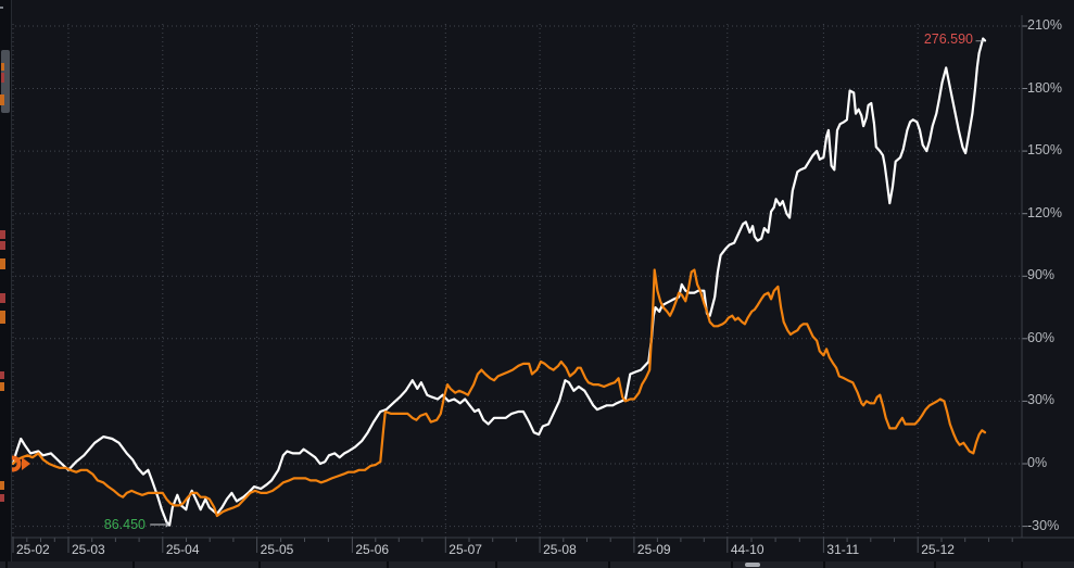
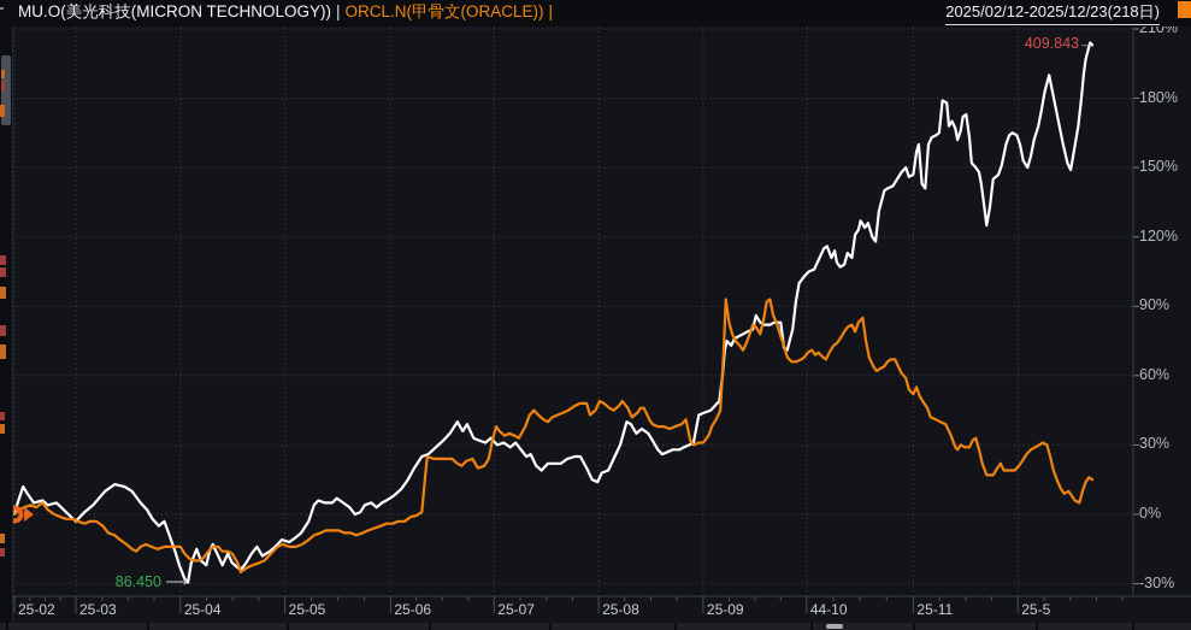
+ MU.O(美光科技(MICRON TECHNOLOGY)) | ORCL.N(甲骨文(ORACLE)) |
+ 2025/02/12-2025/12/23(218日)
- 276.590→
+ 409.843→
  86.450 ⟶
  210%
  180%
  150%
  120%
  90%
  60%
  30%
  0%
  -30%
  25-02
  25-03
  25-04
  25-05
  25-06
  25-07
  25-08
  25-09
  44-10
- 31-11
+ 25-11
- 25-12
+ 25-5
